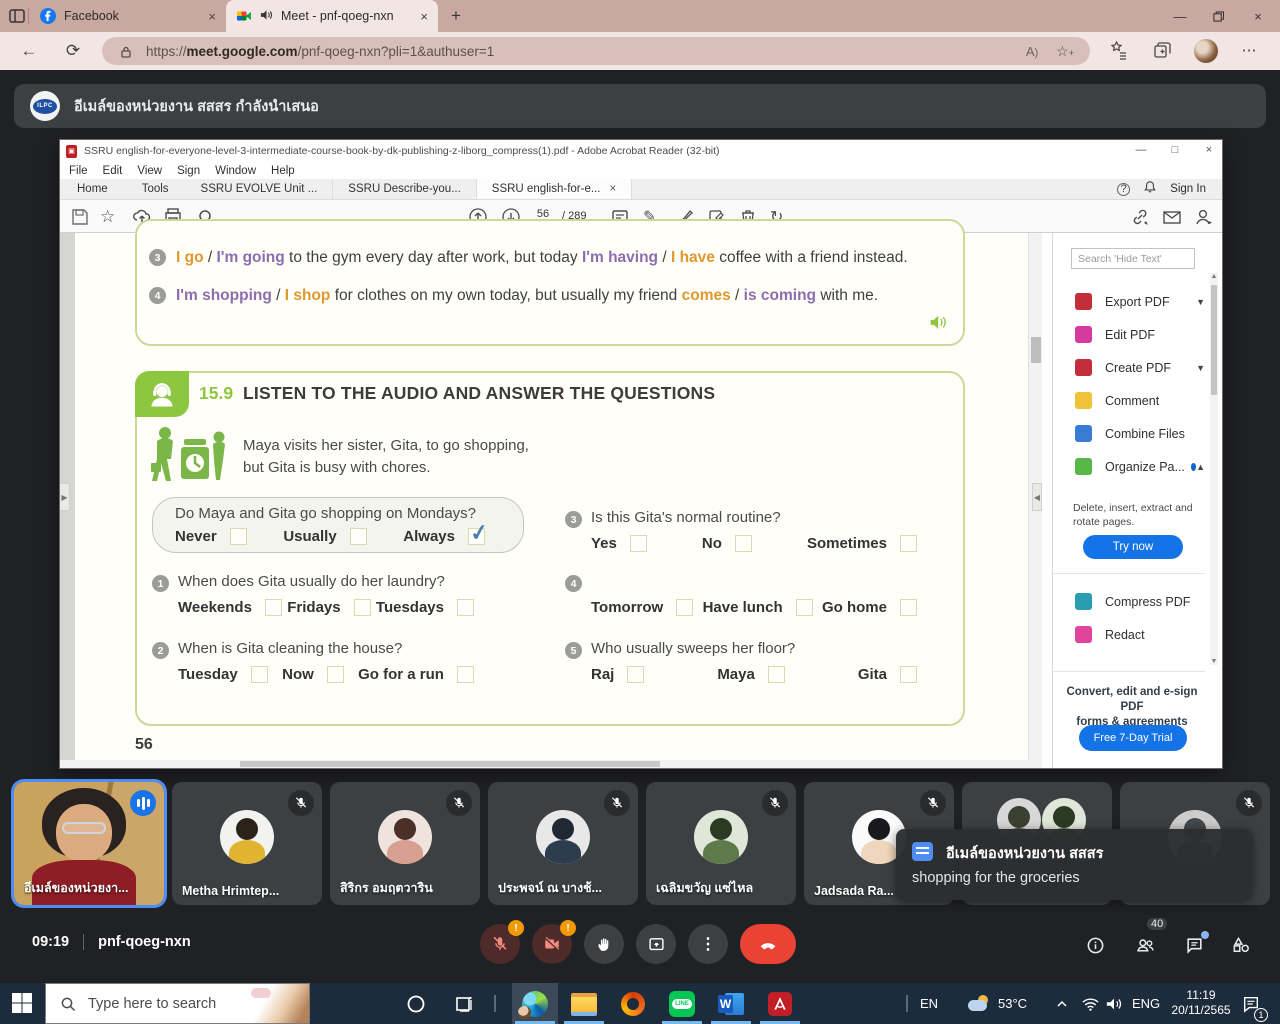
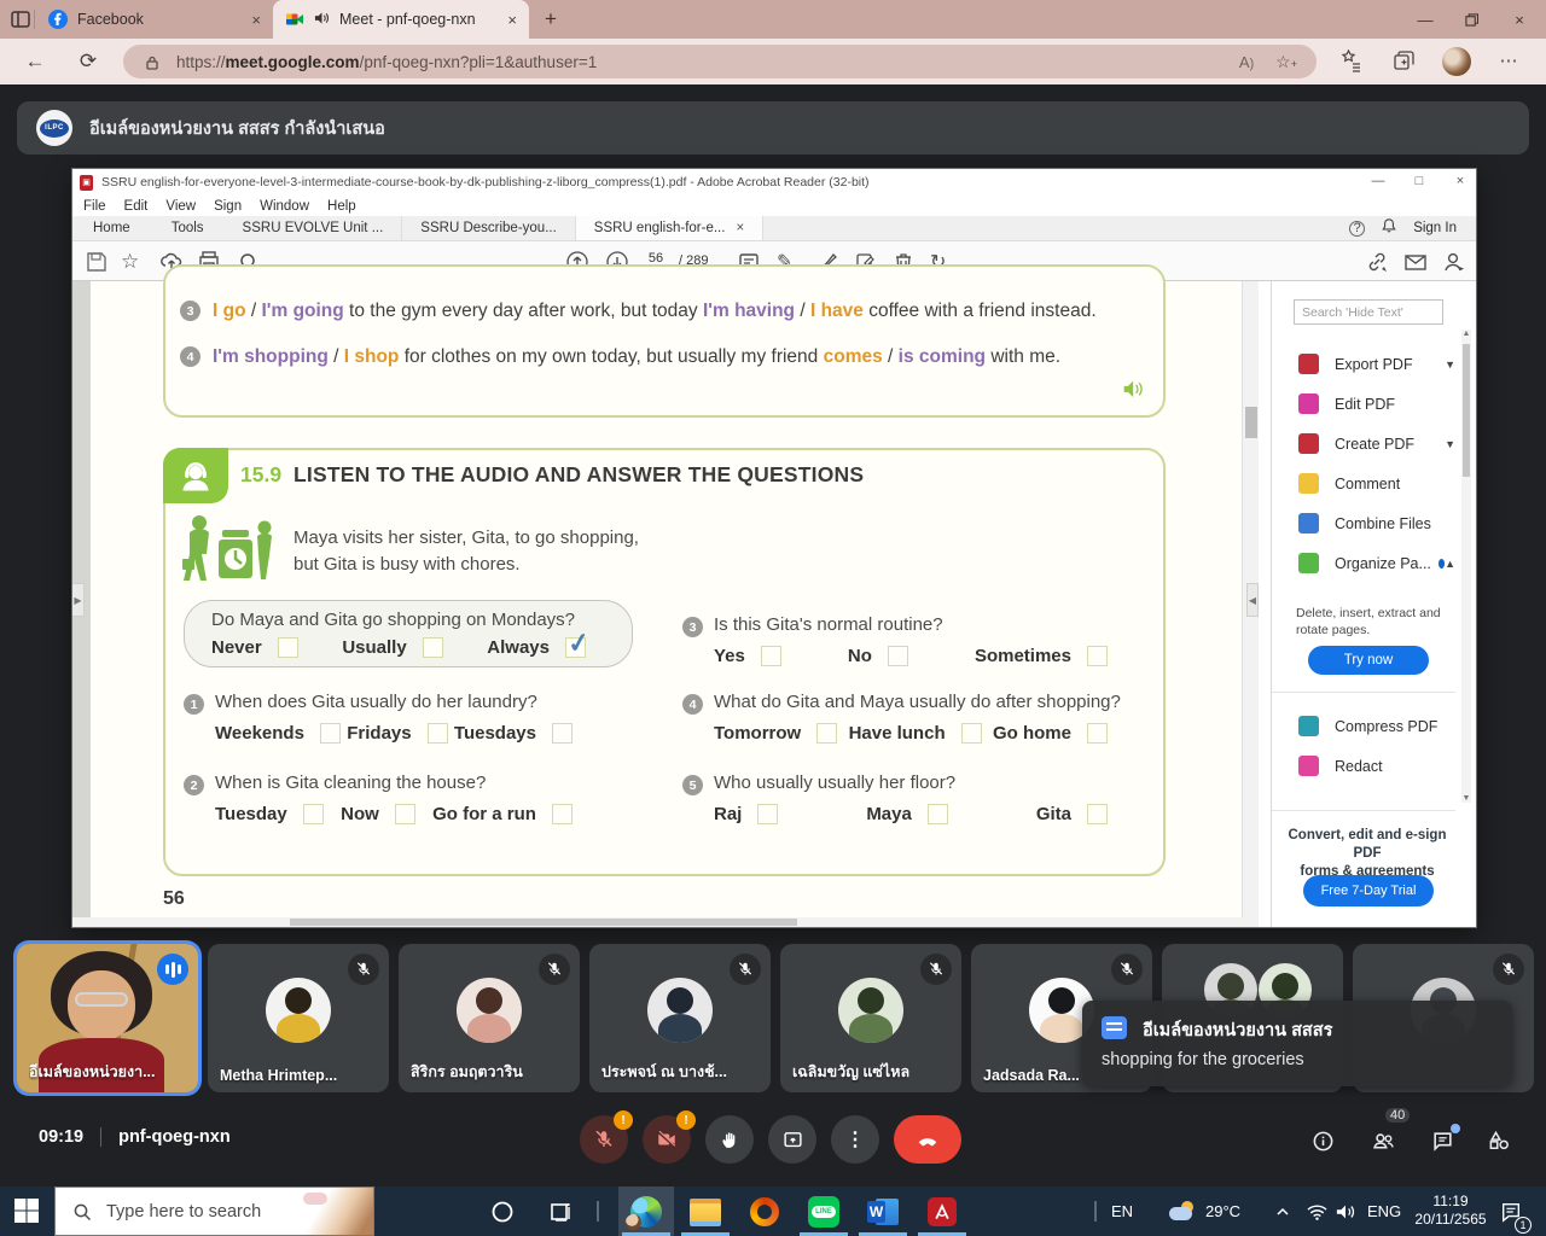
  Facebook
  ×
  Meet - pnf-qoeg-nxn
  ×
  +
  —
  ×
  ←
  ⟳
  https://meet.google.com/pnf-qoeg-nxn?pli=1&authuser=1
  A)
  ☆+
  ⋯
  อีเมล์ของหน่วยงาน สสสร กำลังนำเสนอ
  SSRU english-for-everyone-level-3-intermediate-course-book-by-dk-publishing-z-liborg_compress(1).pdf - Adobe Acrobat Reader (32-bit)
  —
  □
  ×
  File
  Edit
  View
  Sign
  Window
  Help
  Home
  Tools
  SSRU EVOLVE Unit ...
  SSRU Describe-you...
  SSRU english-for-e...
  ×
  ?
  Sign In
  ☆
  56
  / 289
  ✎
  ↻
  3
  I go / I'm going to the gym every day after work, but today I'm having / I have coffee with a friend instead.
  4
  I'm shopping / I shop for clothes on my own today, but usually my friend comes / is coming with me.
  15.9
  LISTEN TO THE AUDIO AND ANSWER THE QUESTIONS
  Maya visits her sister, Gita, to go shopping,
  but Gita is busy with chores.
  Do Maya and Gita go shopping on Mondays?
  Never
  Usually
  Always
  1
  When does Gita usually do her laundry?
  Weekends
  Fridays
  Tuesdays
  2
  When is Gita cleaning the house?
  Tuesday
  Now
  Go for a run
  3
  Is this Gita's normal routine?
  Yes
  No
  Sometimes
  4
+ What do Gita and Maya usually do after shopping?
  Tomorrow
  Have lunch
  Go home
  5
- Who usually sweeps her floor?
+ Who usually usually her floor?
  Raj
  Maya
  Gita
  56
  ▶
  ◀
  Search 'Hide Text'
  Export PDF
  ▼
  Edit PDF
  Create PDF
  ▼
  Comment
  Combine Files
  Organize Pa...
  ▲
  Delete, insert, extract and rotate pages.
  Try now
  Compress PDF
  Redact
  Convert, edit and e-sign PDF
  forms & agreements
  Free 7-Day Trial
  อีเมล์ของหน่วยงา...
  Metha Hrimtep...
  สิริกร อมฤตวาริน
  ประพจน์ ณ บางช้...
  เฉลิมขวัญ แซ่ไหล
  Jadsada Ra...
  อีเมล์ของหน่วยงาน สสสร
  shopping for the groceries
  09:19
  pnf-qoeg-nxn
  !
  !
  ⋮
  40
  Type here to search
  W
  EN
- 53°C
+ 29°C
  ENG
  11:19
  20/11/2565
  1
